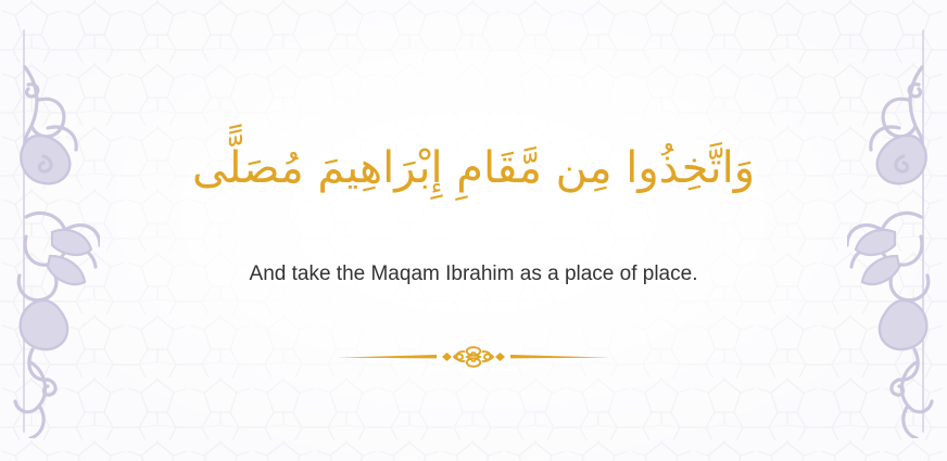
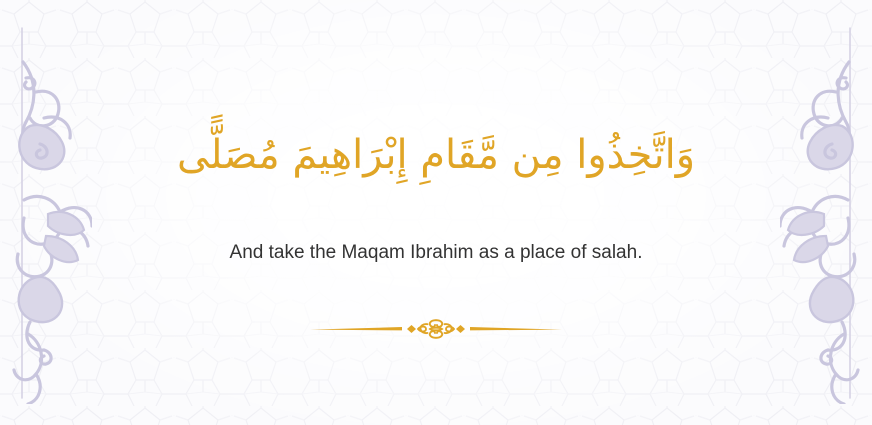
  وَاتَّخِذُوا مِن مَّقَامِ إِبْرَاهِيمَ مُصَلًّى
- And take the Maqam Ibrahim as a place of place.
+ And take the Maqam Ibrahim as a place of salah.
